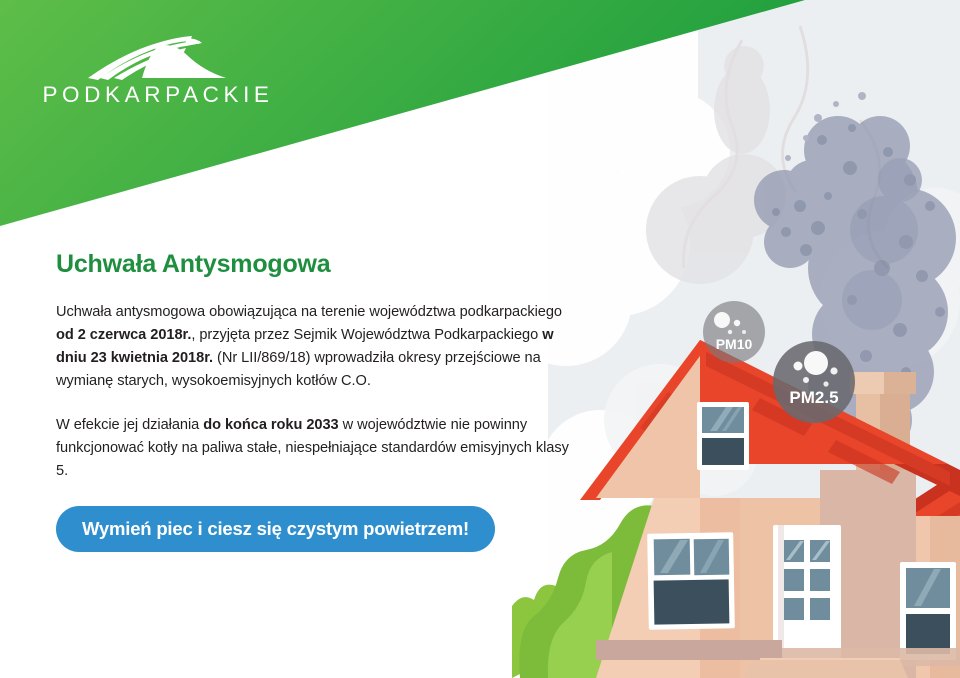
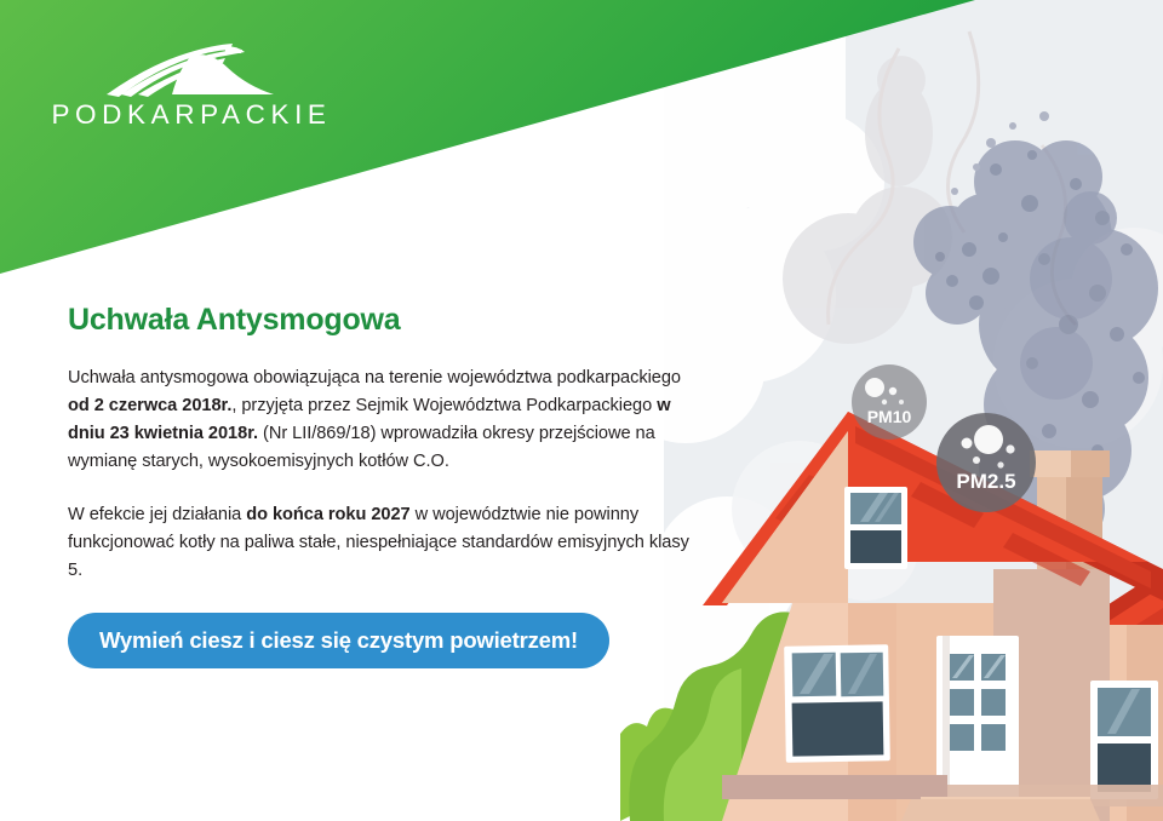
  PODKARPACKIE
  Uchwała Antysmogowa
  Uchwała antysmogowa obowiązująca na terenie województwa podkarpackiego od 2 czerwca 2018r., przyjęta przez Sejmik Województwa Podkarpackiego w dniu 23 kwietnia 2018r. (Nr LII/869/18) wprowadziła okresy przejściowe na wymianę starych, wysokoemisyjnych kotłów C.O.
- W efekcie jej działania do końca roku 2033 w województwie nie powinny funkcjonować kotły na paliwa stałe, niespełniające standardów emisyjnych klasy 5.
+ W efekcie jej działania do końca roku 2027 w województwie nie powinny funkcjonować kotły na paliwa stałe, niespełniające standardów emisyjnych klasy 5.
- Wymień piec i ciesz się czystym powietrzem!
+ Wymień ciesz i ciesz się czystym powietrzem!
  PM10
  PM2.5
